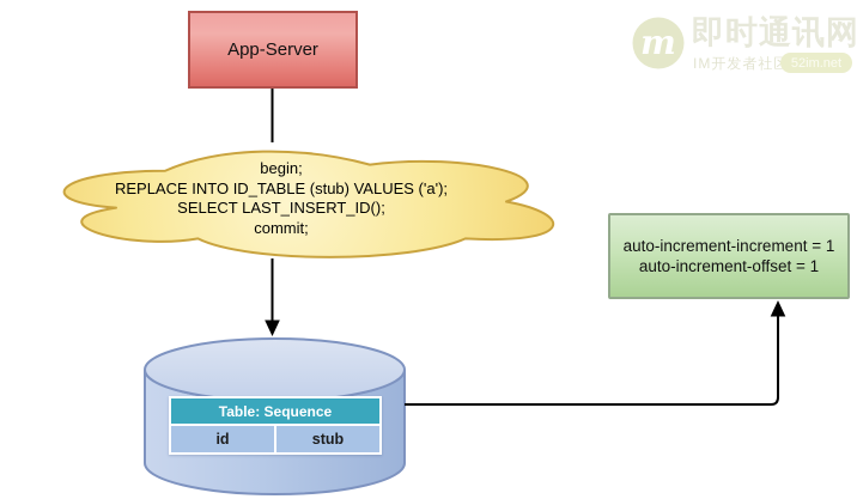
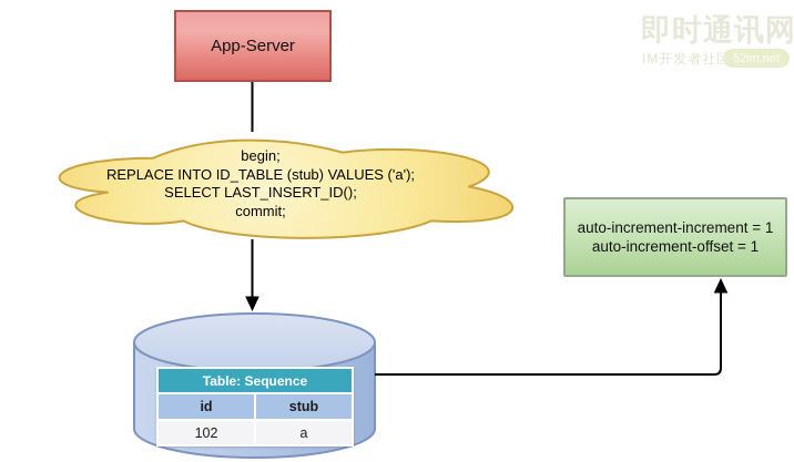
- m
  即时通讯网
  IM开发者社
  52im.net
  App-Server
  begin;
  REPLACE INTO ID_TABLE (stub) VALUES ('a');
  SELECT LAST_INSERT_ID();
  commit;
  auto-increment-increment = 1
  auto-increment-offset = 1
  Table: Sequence
  id
  stub
+ 102
+ a
